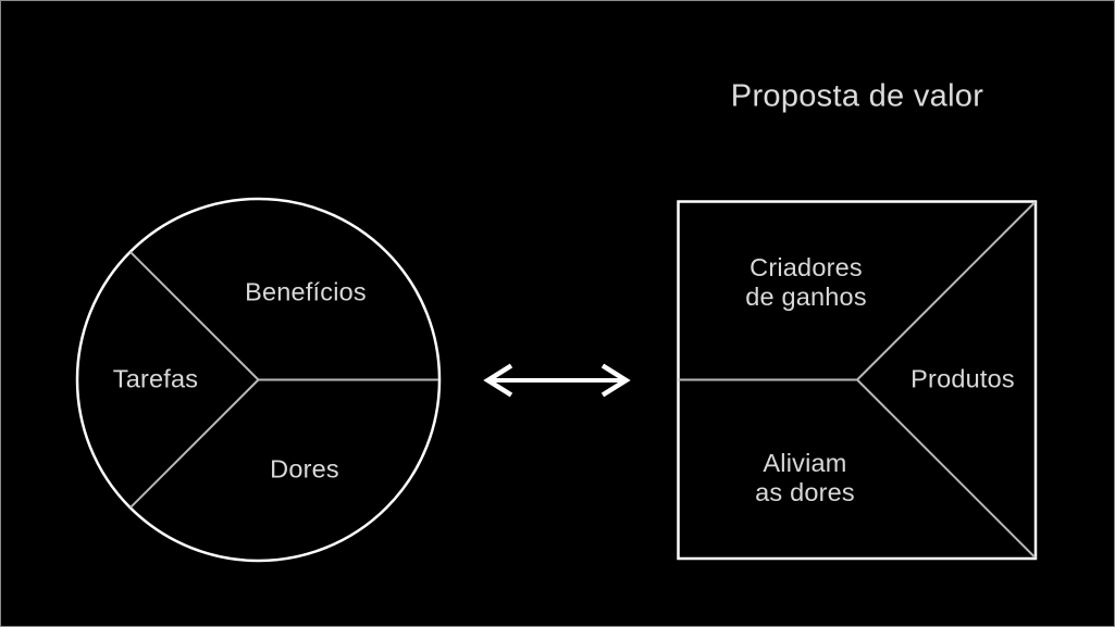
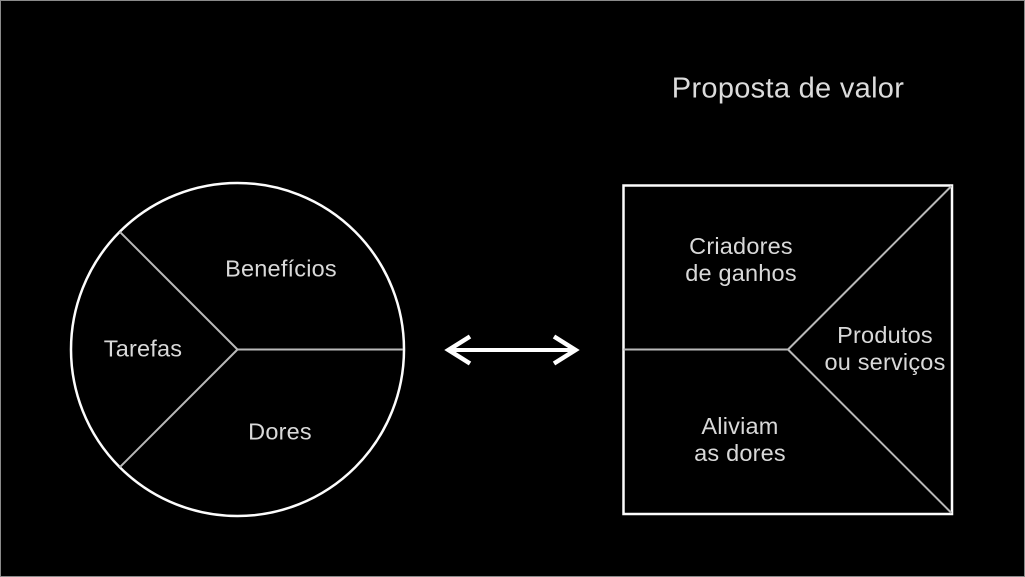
  Proposta de valor
  Benefícios
  Tarefas
  Dores
  Criadores
  de ganhos
  Produtos
+ ou serviços
  Aliviam
  as dores
